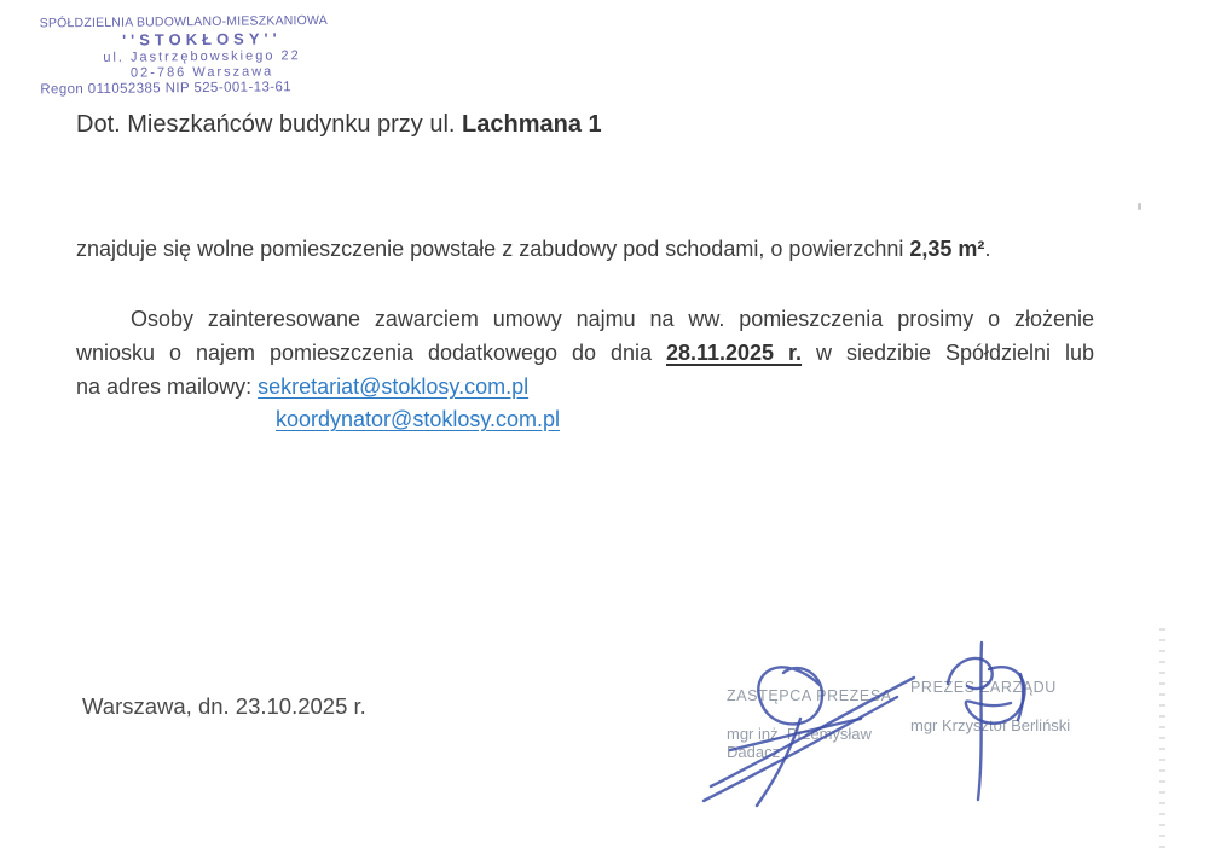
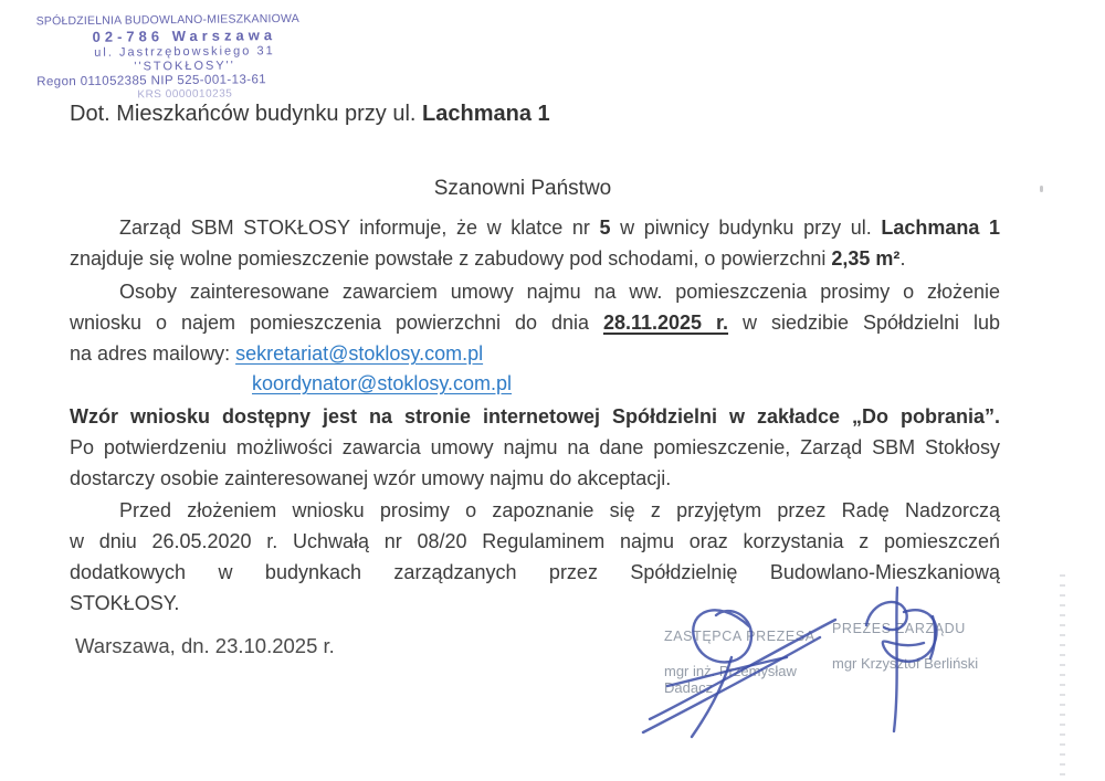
  SPÓŁDZIELNIA BUDOWLANO-MIESZKANIOWA
- ''STOKŁOSY''
+ 02-786 Warszawa
- ul. Jastrzębowskiego 22
+ ul. Jastrzębowskiego 31
- 02-786 Warszawa
+ ''STOKŁOSY''
  Regon 011052385 NIP 525-001-13-61
+ KRS 0000010235
  Dot. Mieszkańców budynku przy ul. Lachmana 1
+ Szanowni Państwo
+ Zarząd SBM STOKŁOSY informuje, że w klatce nr 5 w piwnicy budynku przy ul. Lachmana 1
  znajduje się wolne pomieszczenie powstałe z zabudowy pod schodami, o powierzchni 2,35 m².
  Osoby zainteresowane zawarciem umowy najmu na ww. pomieszczenia prosimy o złożenie
- wniosku o najem pomieszczenia dodatkowego do dnia 28.11.2025 r. w siedzibie Spółdzielni lub
+ wniosku o najem pomieszczenia powierzchni do dnia 28.11.2025 r. w siedzibie Spółdzielni lub
  na adres mailowy: sekretariat@stoklosy.com.pl
  koordynator@stoklosy.com.pl
+ Wzór wniosku dostępny jest na stronie internetowej Spółdzielni w zakładce „Do pobrania”.
+ Po potwierdzeniu możliwości zawarcia umowy najmu na dane pomieszczenie, Zarząd SBM Stokłosy
+ dostarczy osobie zainteresowanej wzór umowy najmu do akceptacji.
+ Przed złożeniem wniosku prosimy o zapoznanie się z przyjętym przez Radę Nadzorczą
+ w dniu 26.05.2020 r. Uchwałą nr 08/20 Regulaminem najmu oraz korzystania z pomieszczeń
+ dodatkowych w budynkach zarządzanych przez Spółdzielnię Budowlano-Mieszkaniową
+ STOKŁOSY.
  Warszawa, dn. 23.10.2025 r.
  ZASTĘPCA PREZESA
  mgr inż. Przemysław Dadacz
  PREZES ZARZĄDU
  mgr Krzysztof Berliński
